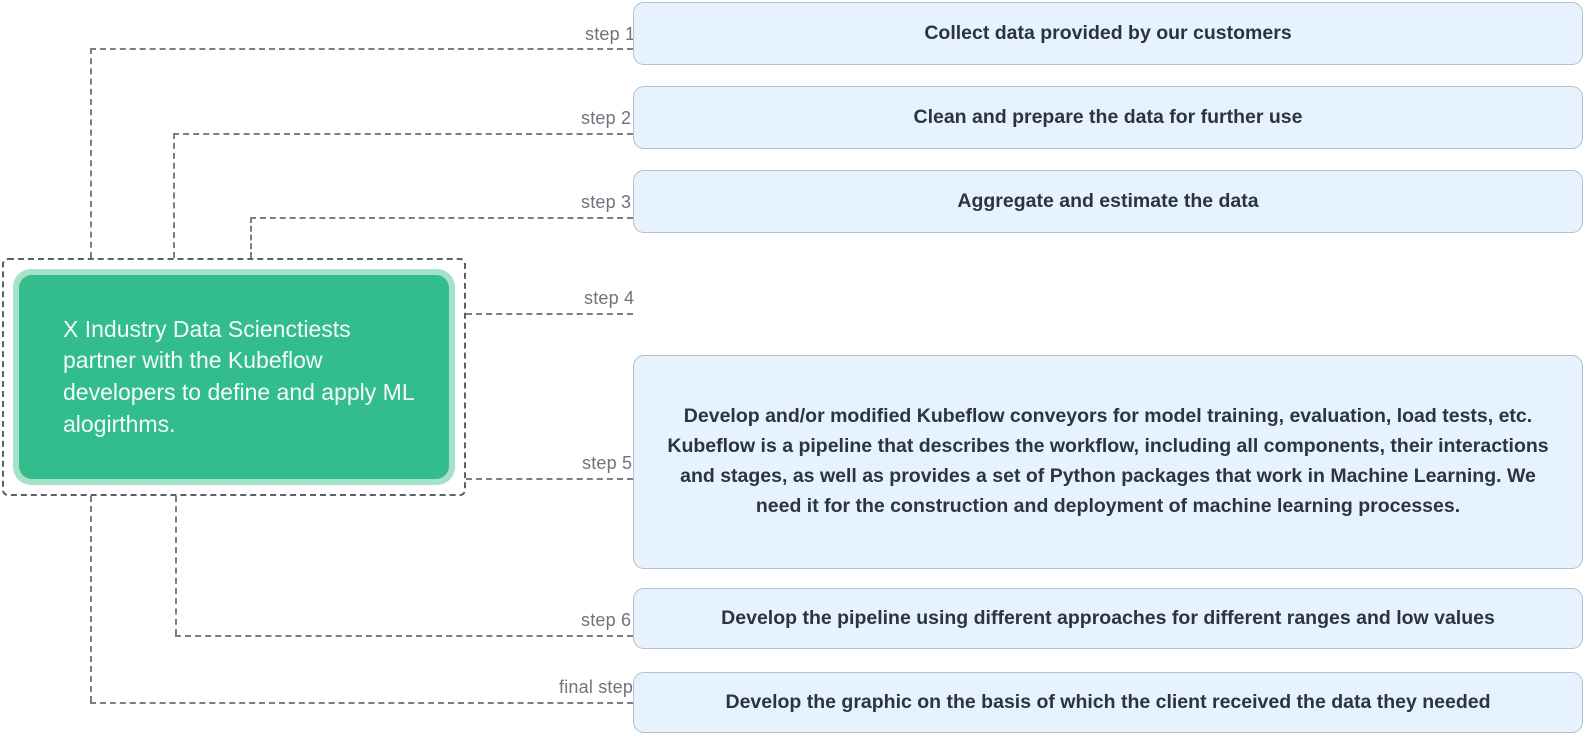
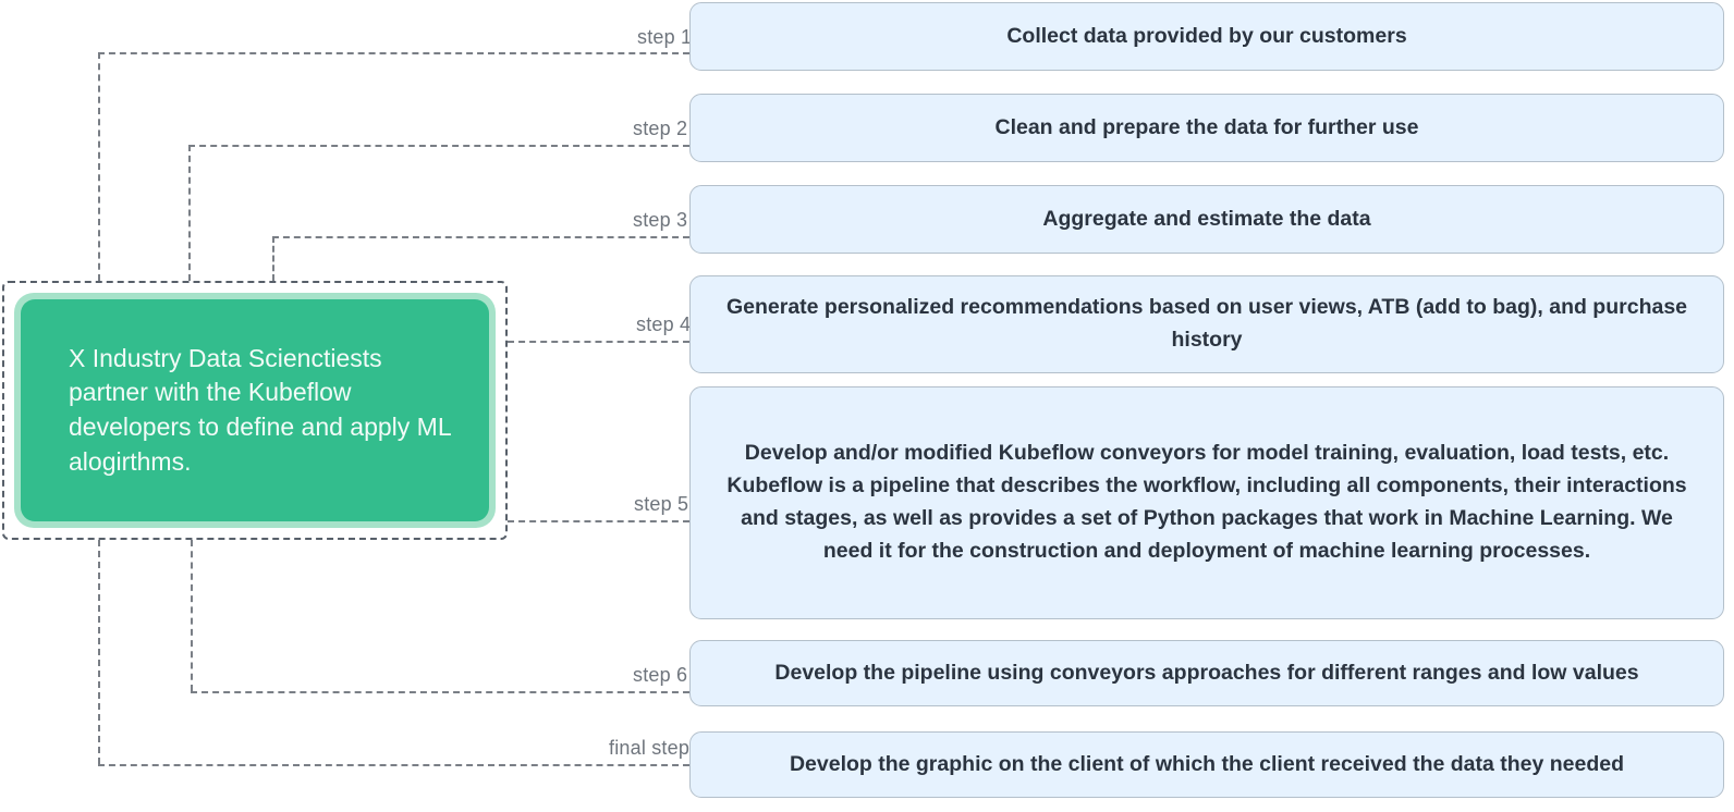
  X Industry Data Scienctiests partner with the Kubeflow developers to define and apply ML alogirthms.
  step 1
  step 2
  step 3
  step 4
  step 5
  step 6
  final step
  Collect data provided by our customers
  Clean and prepare the data for further use
  Aggregate and estimate the data
+ Generate personalized recommendations based on user views, ATB (add to bag), and purchase history
  Develop and/or modified Kubeflow conveyors for model training, evaluation, load tests, etc. Kubeflow is a pipeline that describes the workflow, including all components, their interactions and stages, as well as provides a set of Python packages that work in Machine Learning. We need it for the construction and deployment of machine learning processes.
- Develop the pipeline using different approaches for different ranges and low values
+ Develop the pipeline using conveyors approaches for different ranges and low values
- Develop the graphic on the basis of which the client received the data they needed
+ Develop the graphic on the client of which the client received the data they needed
